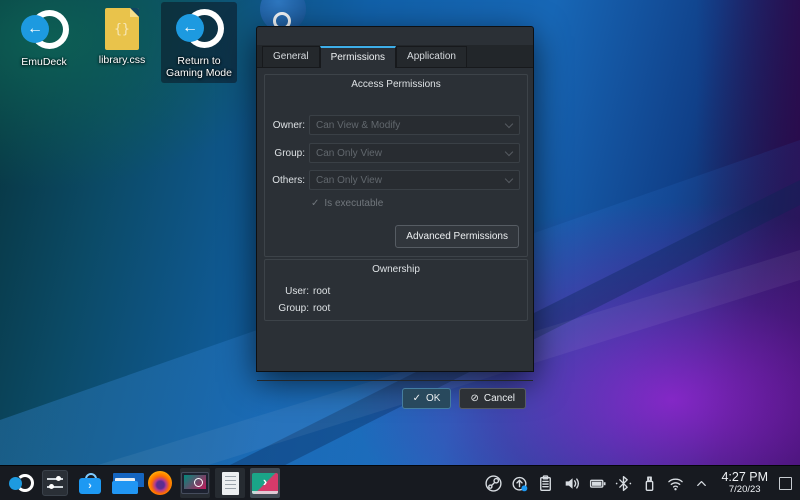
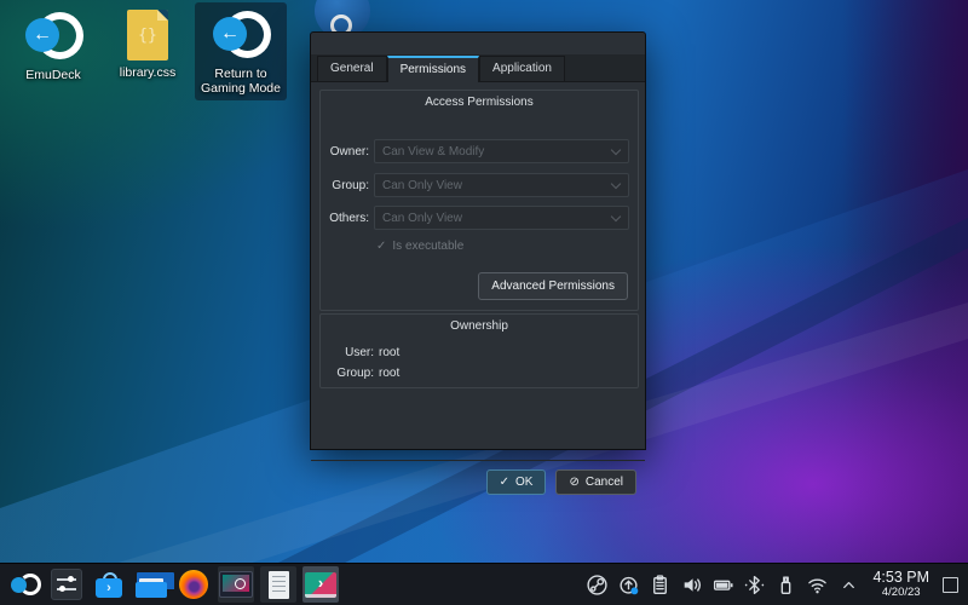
  ←
  EmuDeck
  {}
  library.css
  ←
  Return to
  Gaming Mode
  General
  Permissions
  Application
  Access Permissions
  Owner:
  Can View & Modify
  Group:
  Can Only View
  Others:
  Can Only View
  ✓
  Is executable
  Advanced Permissions
  Ownership
  User:
  root
  Group:
  root
  ✓
  OK
  ⊘
  Cancel
  ›
  ›
- 4:27 PM
+ 4:53 PM
- 7/20/23
+ 4/20/23
